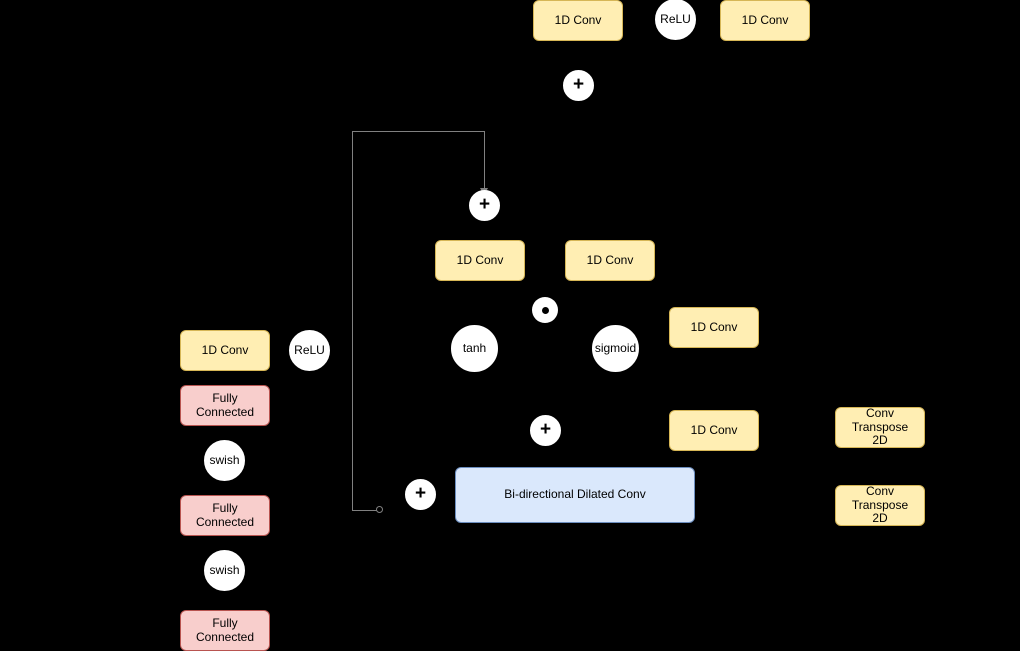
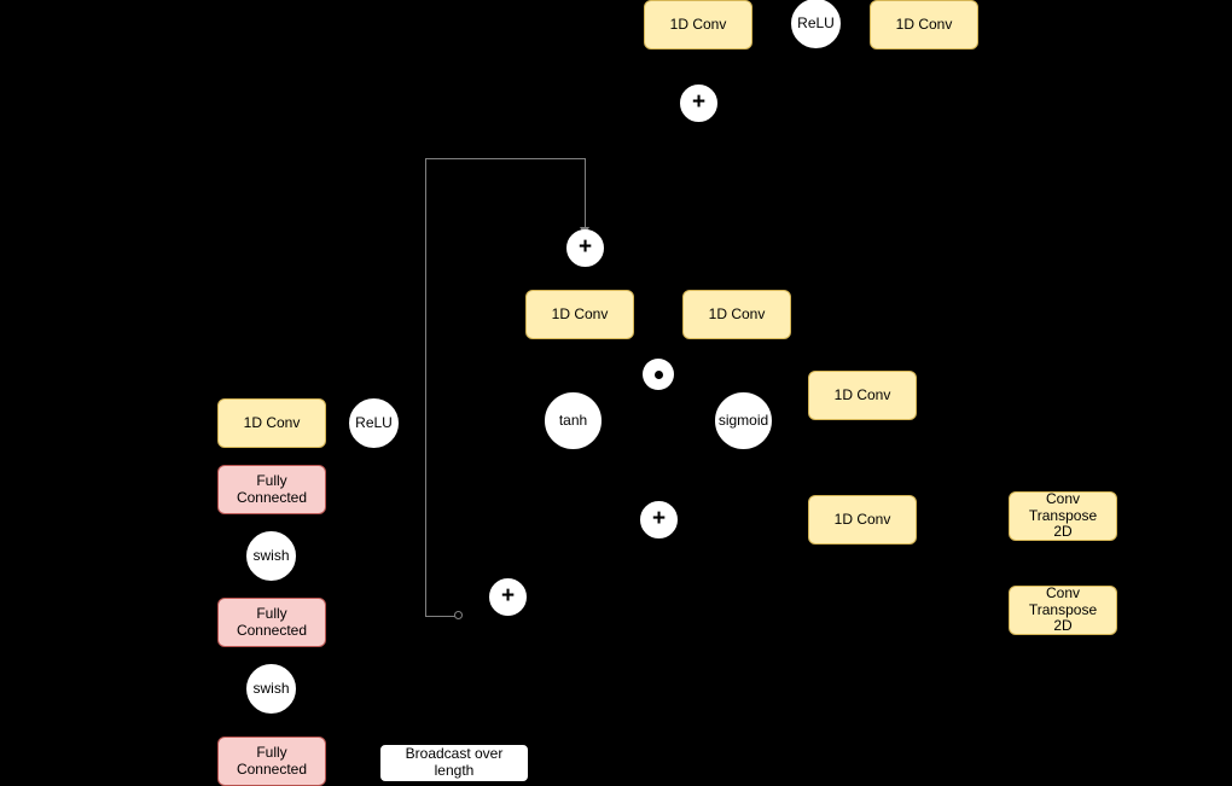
  1D Conv
  ReLU
  1D Conv
  +
  +
  1D Conv
  1D Conv
  tanh
  sigmoid
  1D Conv
  +
  1D Conv
  Conv Transpose
  2D
  Conv Transpose
  2D
  +
- Bi-directional Dilated Conv
  1D Conv
  ReLU
  Fully Connected
  swish
  Fully Connected
  swish
  Fully Connected
+ Broadcast over length
